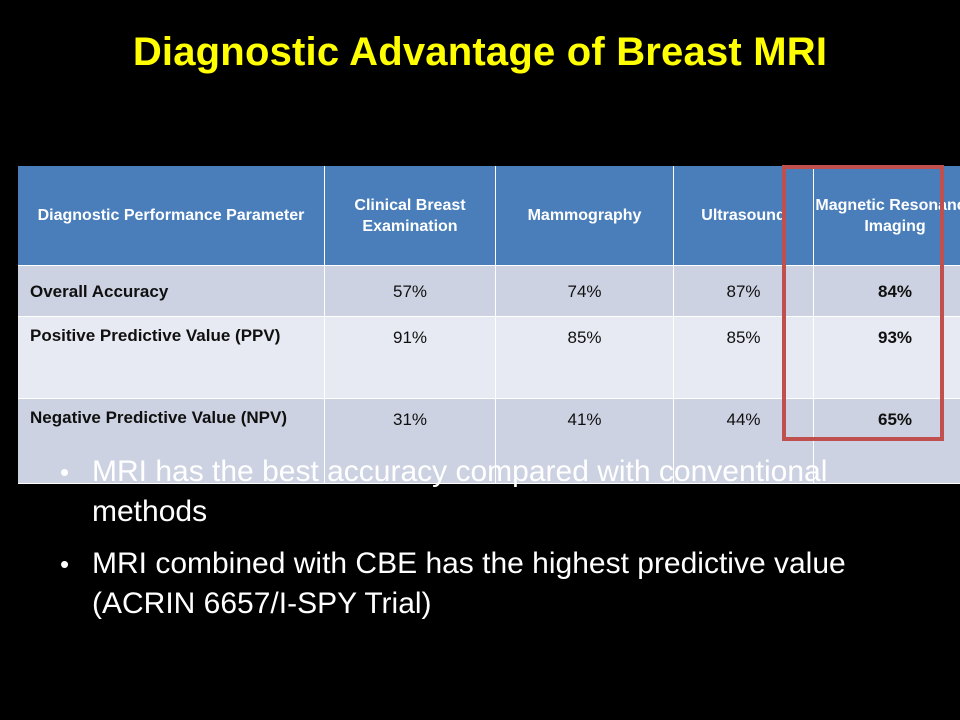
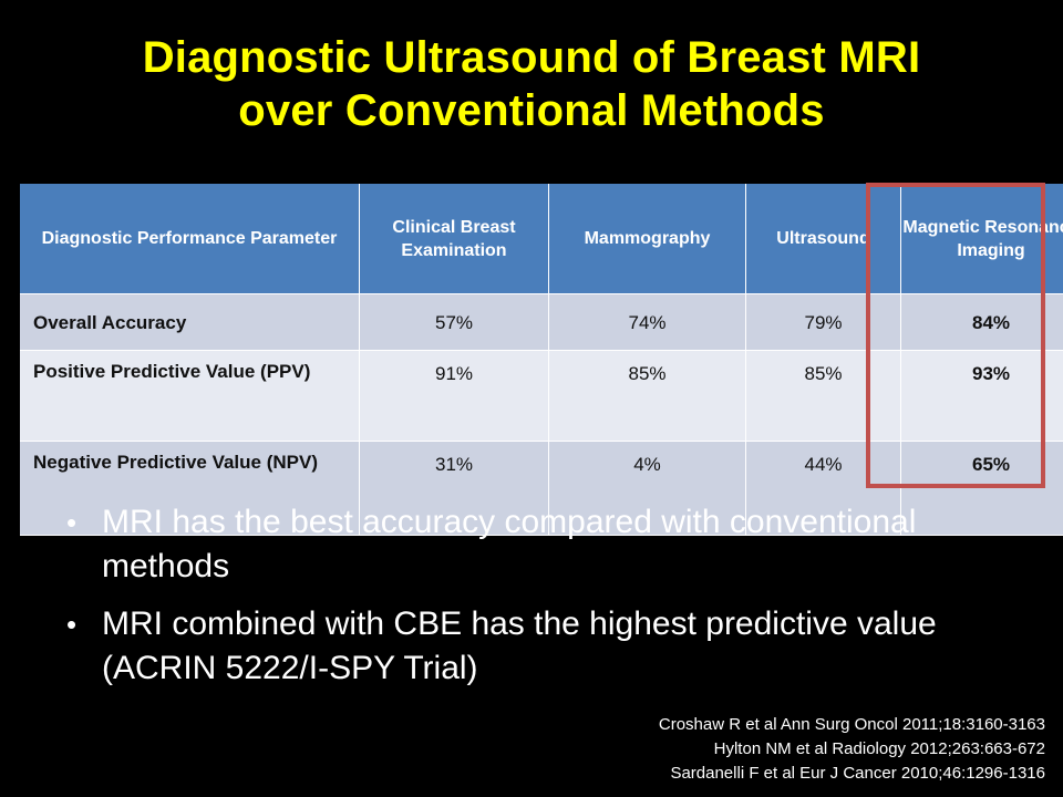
- Diagnostic Advantage of Breast MRI
+ Diagnostic Ultrasound of Breast MRI
+ over Conventional Methods
  Diagnostic Performance Parameter	Clinical Breast Examination	Mammography	Ultrasound	Magnetic Resonan Imaging
- Overall Accuracy	57%	74%	87%	84%
+ Overall Accuracy	57%	74%	79%	84%
  Positive Predictive Value (PPV)	91%	85%	85%	93%
- Negative Predictive Value (NPV)	31%	41%	44%	65%
+ Negative Predictive Value (NPV)	31%	4%	44%	65%
  •
  MRI has the best accuracy compared with conventional methods
  •
- MRI combined with CBE has the highest predictive value (ACRIN 6657/I-SPY Trial)
+ MRI combined with CBE has the highest predictive value (ACRIN 5222/I-SPY Trial)
+ Croshaw R et al Ann Surg Oncol 2011;18:3160-3163
+ Hylton NM et al Radiology 2012;263:663-672
+ Sardanelli F et al Eur J Cancer 2010;46:1296-1316
